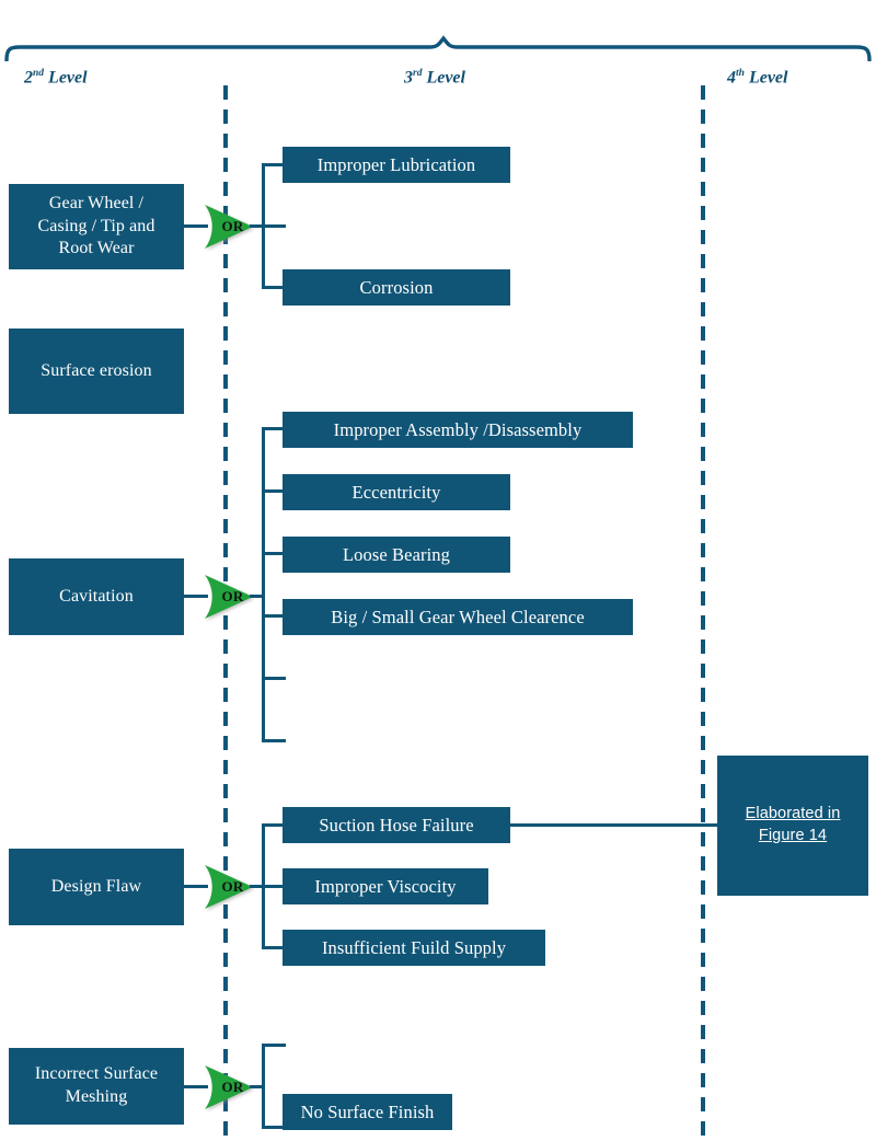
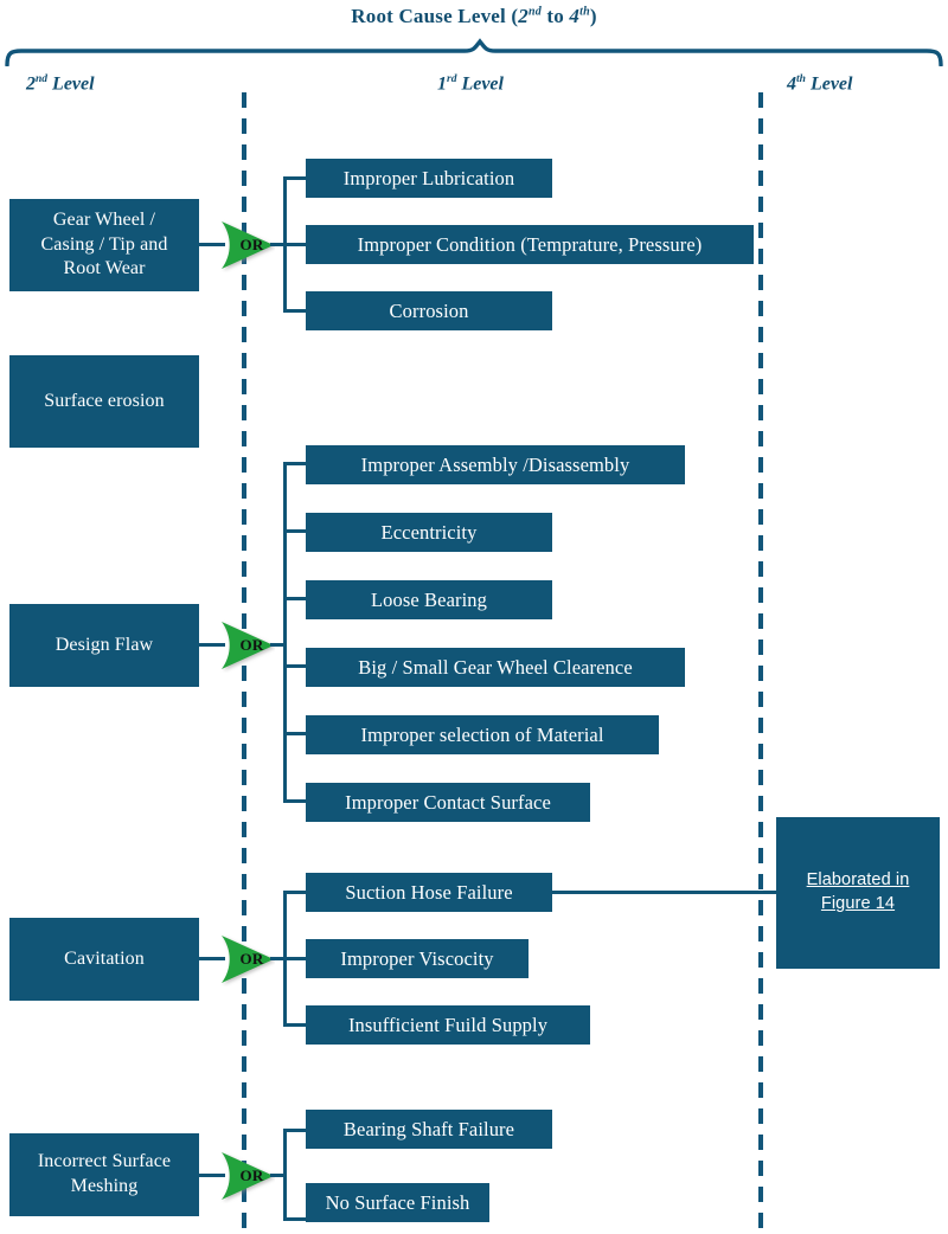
+ Root Cause Level (2nd to 4th)
  2nd Level
- 3rd Level
+ 1rd Level
  4th Level
  Gear Wheel /
  Casing / Tip and
  Root Wear
  OR
  Improper Lubrication
+ Improper Condition (Temprature, Pressure)
  Corrosion
  Surface erosion
- Cavitation
+ Design Flaw
  OR
  Improper Assembly /Disassembly
  Eccentricity
  Loose Bearing
  Big / Small Gear Wheel Clearence
+ Improper selection of Material
+ Improper Contact Surface
- Design Flaw
+ Cavitation
  OR
  Suction Hose Failure
  Improper Viscocity
  Insufficient Fuild Supply
  Elaborated in
  Figure 14
  Incorrect Surface
  Meshing
  OR
+ Bearing Shaft Failure
  No Surface Finish
